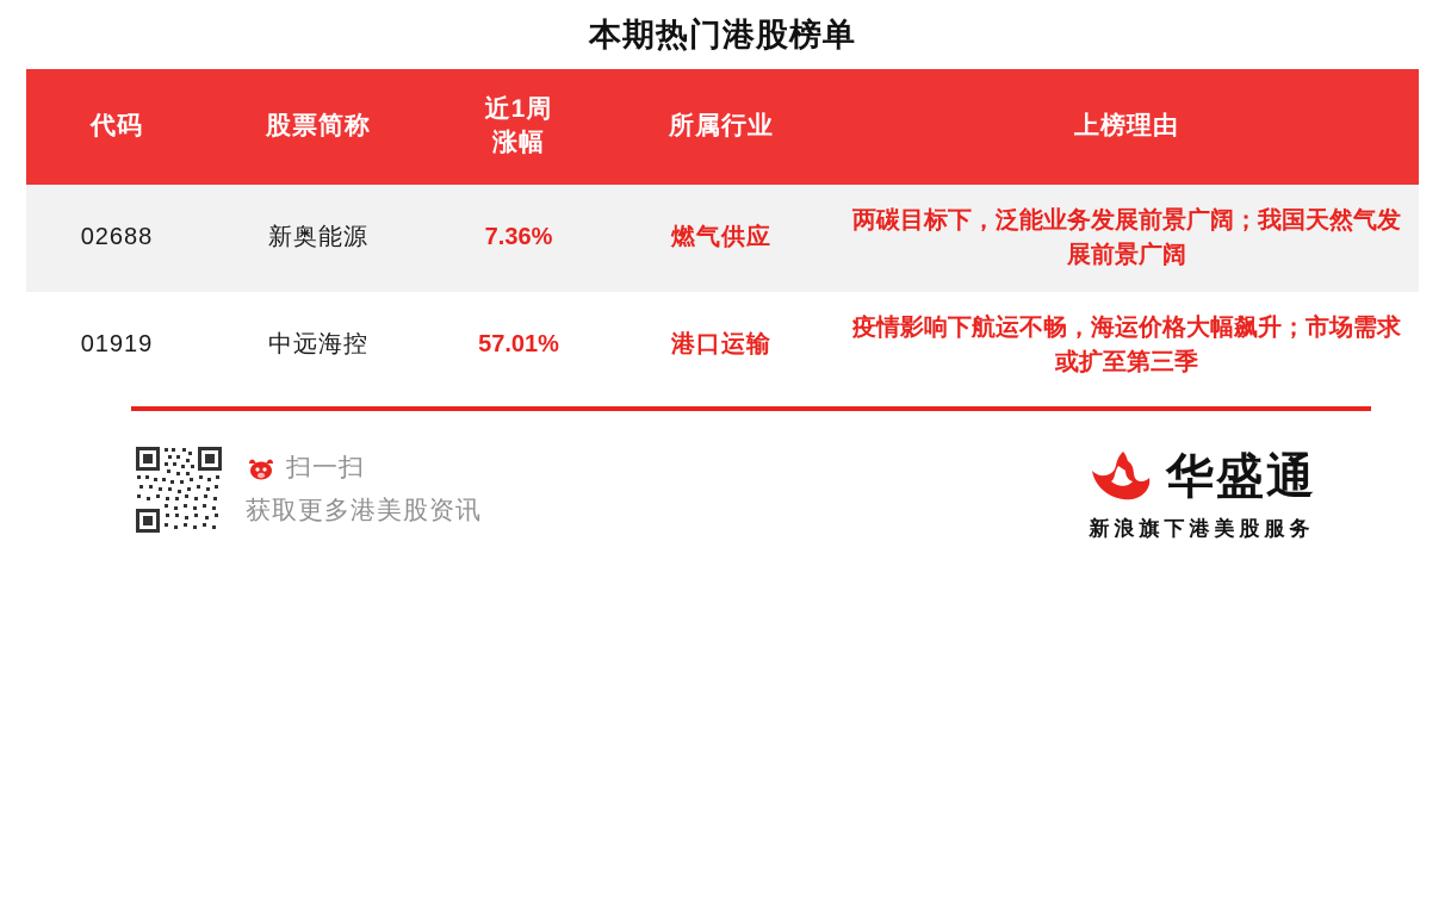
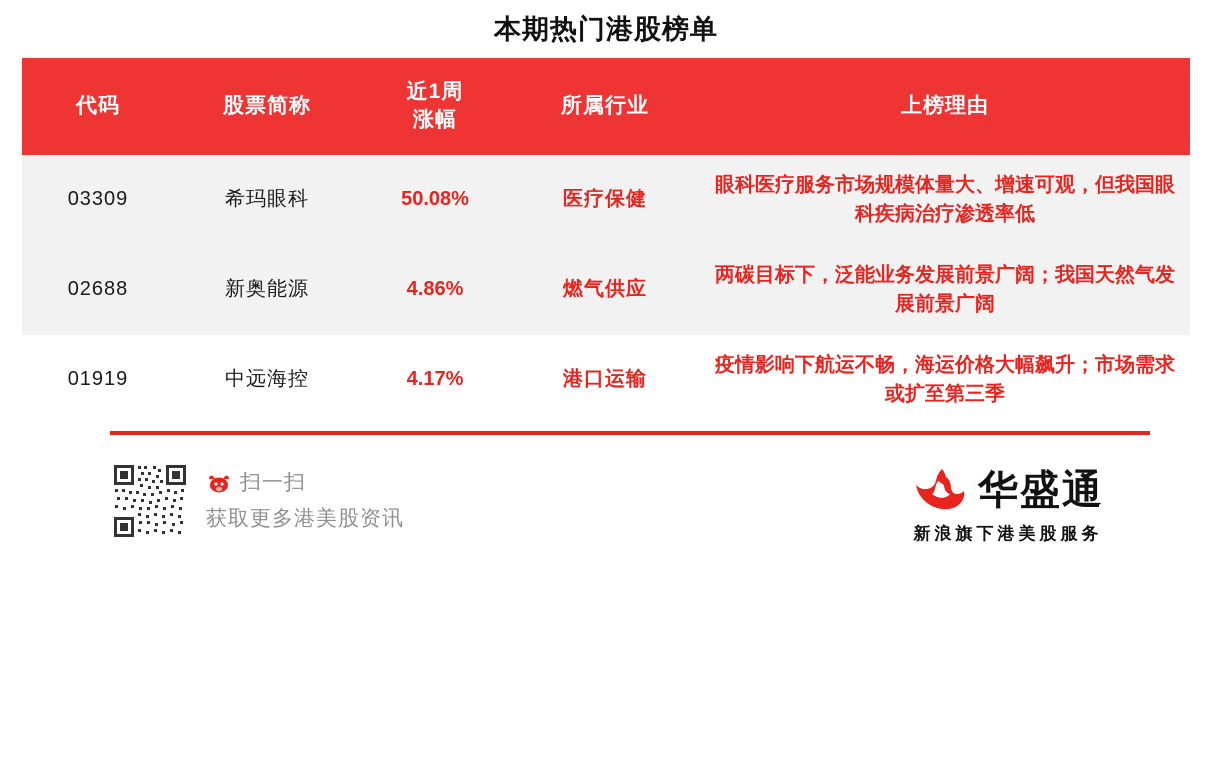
  本期热门港股榜单
  代码	股票简称	近1周 涨幅	所属行业	上榜理由
+ 03309	希玛眼科	50.08%	医疗保健	眼科医疗服务市场规模体量大、增速可观，但我国眼科疾病治疗渗透率低
- 02688	新奥能源	7.36%	燃气供应	两碳目标下，泛能业务发展前景广阔；我国天然气发展前景广阔
+ 02688	新奥能源	4.86%	燃气供应	两碳目标下，泛能业务发展前景广阔；我国天然气发展前景广阔
- 01919	中远海控	57.01%	港口运输	疫情影响下航运不畅，海运价格大幅飙升；市场需求或扩至第三季
+ 01919	中远海控	4.17%	港口运输	疫情影响下航运不畅，海运价格大幅飙升；市场需求或扩至第三季
  扫一扫
  获取更多港美股资讯
  华盛通
  新浪旗下港美股服务
